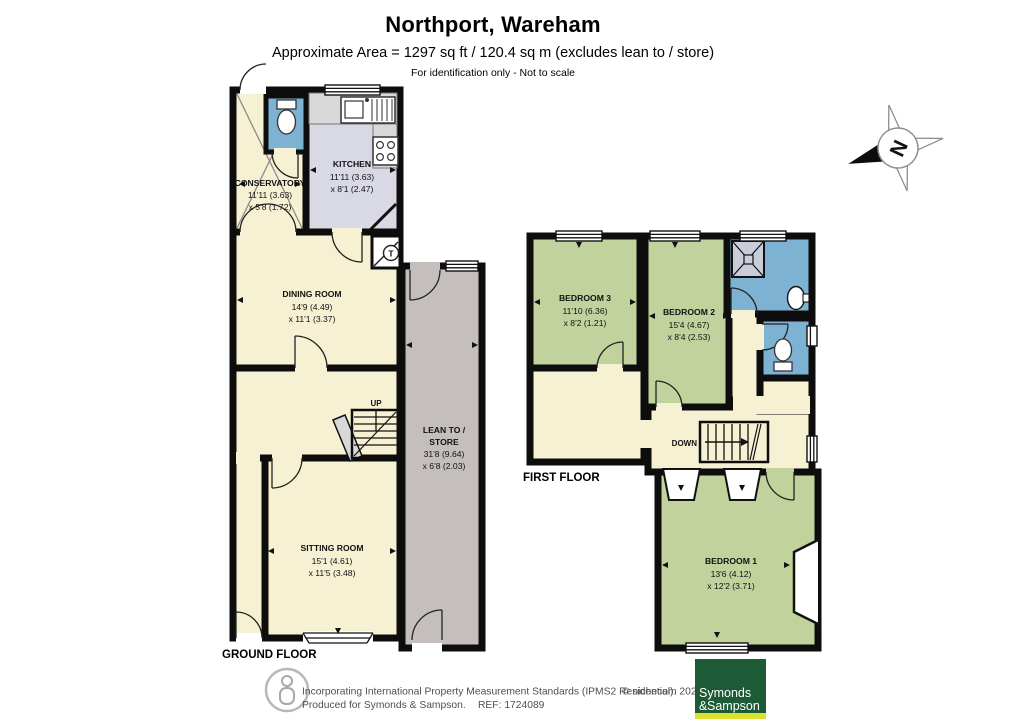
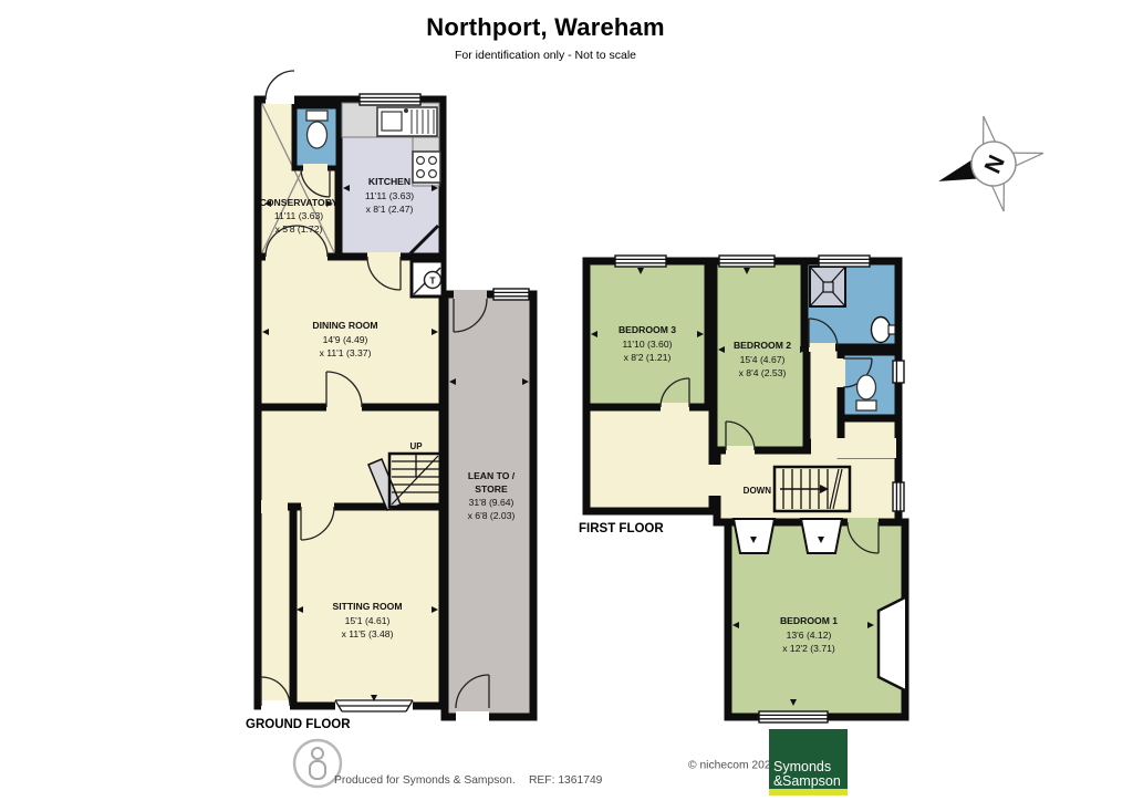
  Northport, Wareham
- Approximate Area = 1297 sq ft / 120.4 sq m (excludes lean to / store)
  For identification only - Not to scale
  T
  UP
  CONSERVATORY
  11'11 (3.63)
  x 5'8 (1.72)
  KITCHEN
  11'11 (3.63)
  x 8'1 (2.47)
  DINING ROOM
  14'9 (4.49)
  x 11'1 (3.37)
  LEAN TO /
  STORE
  31'8 (9.64)
  x 6'8 (2.03)
  SITTING ROOM
  15'1 (4.61)
  x 11'5 (3.48)
  GROUND FLOOR
  DOWN
  BEDROOM 3
- 11'10 (6.36)
+ 11'10 (3.60)
  x 8'2 (1.21)
  BEDROOM 2
  15'4 (4.67)
  x 8'4 (2.53)
  BEDROOM 1
  13'6 (4.12)
  x 12'2 (3.71)
  FIRST FLOOR
- Incorporating International Property Measurement Standards (IPMS2 Residential).
  Produced for Symonds & Sampson.
- REF: 1724089
+ REF: 1361749
  © nichecom 202
  Symonds
  &
  Sampson
